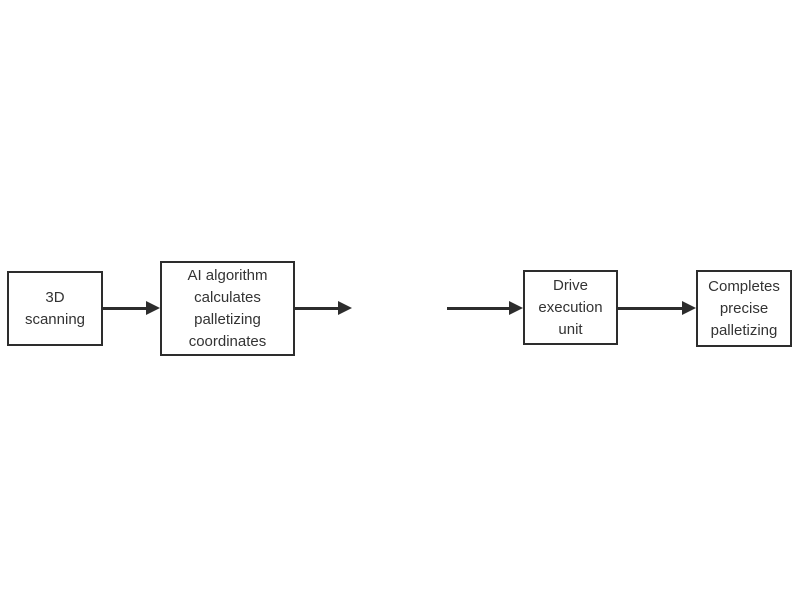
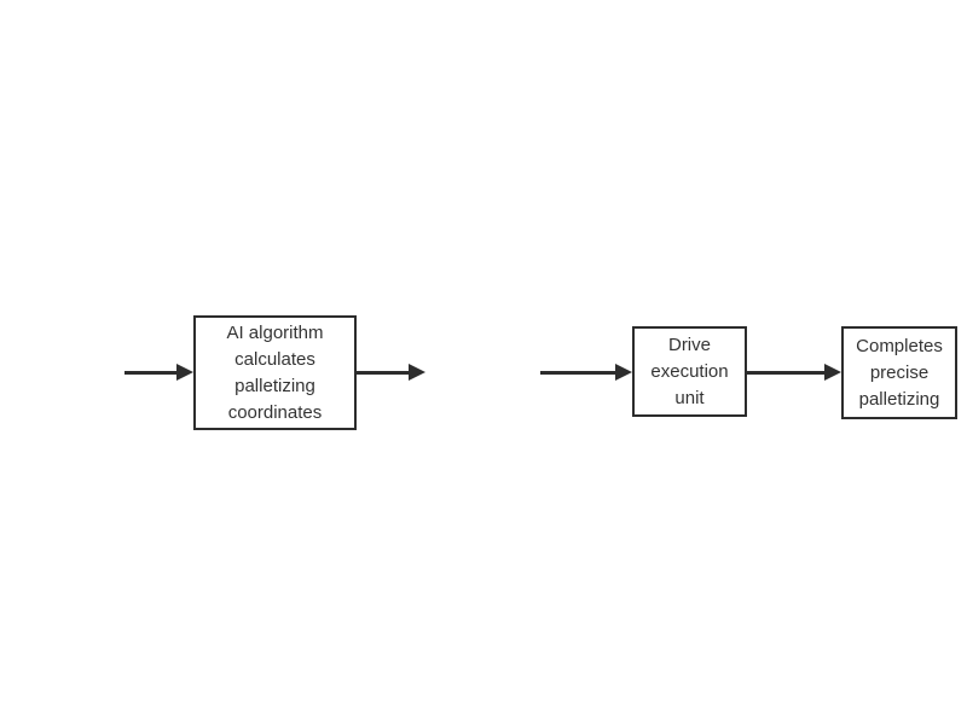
- 3D
- scanning
  AI algorithm
  calculates
  palletizing
  coordinates
  Drive
  execution
  unit
  Completes
  precise
  palletizing
